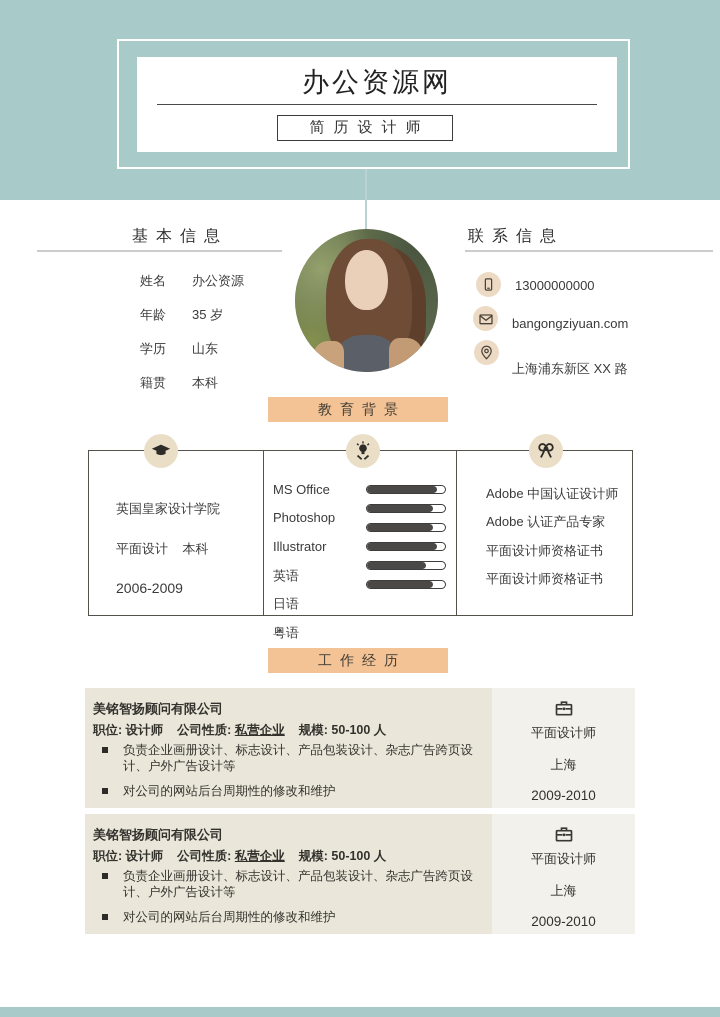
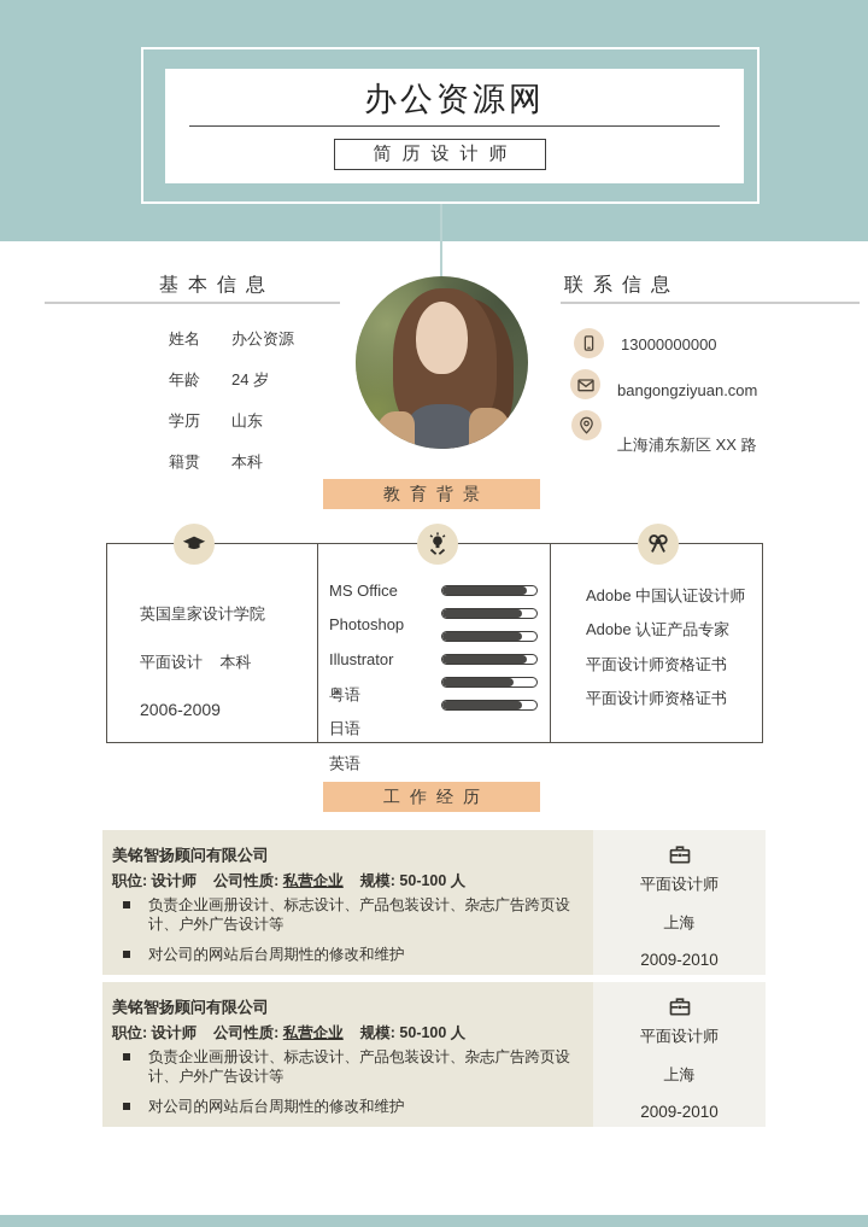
  办公资源网
  简历设计师
  基本信息
  姓名
  办公资源
  年龄
- 35 岁
+ 24 岁
  学历
  山东
  籍贯
  本科
  联系信息
  13000000000
  bangongziyuan.com
  上海浦东新区 XX 路
  教育背景
  英国皇家设计学院
  平面设计 本科
  2006-2009
  MS Office
  Photoshop
  Illustrator
- 英语
+ 粤语
  日语
- 粤语
+ 英语
  Adobe 中国认证设计师
  Adobe 认证产品专家
  平面设计师资格证书
  平面设计师资格证书
  工作经历
  美铭智扬顾问有限公司
  职位: 设计师 公司性质: 私营企业 规模: 50-100 人
  负责企业画册设计、标志设计、产品包装设计、杂志广告跨页设计、户外广告设计等
  对公司的网站后台周期性的修改和维护
  平面设计师
  上海
  2009-2010
  美铭智扬顾问有限公司
  职位: 设计师 公司性质: 私营企业 规模: 50-100 人
  负责企业画册设计、标志设计、产品包装设计、杂志广告跨页设计、户外广告设计等
  对公司的网站后台周期性的修改和维护
  平面设计师
  上海
  2009-2010
